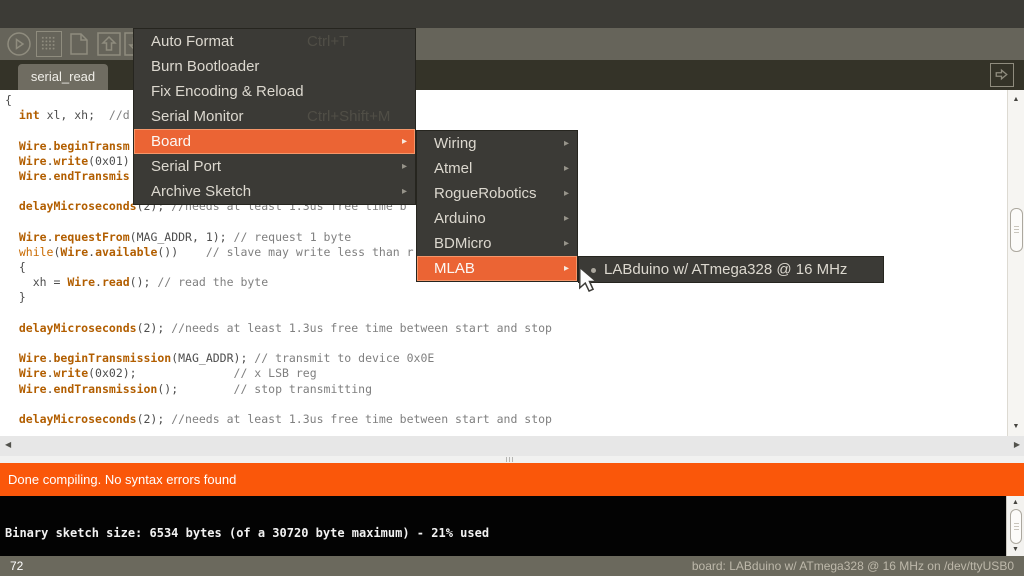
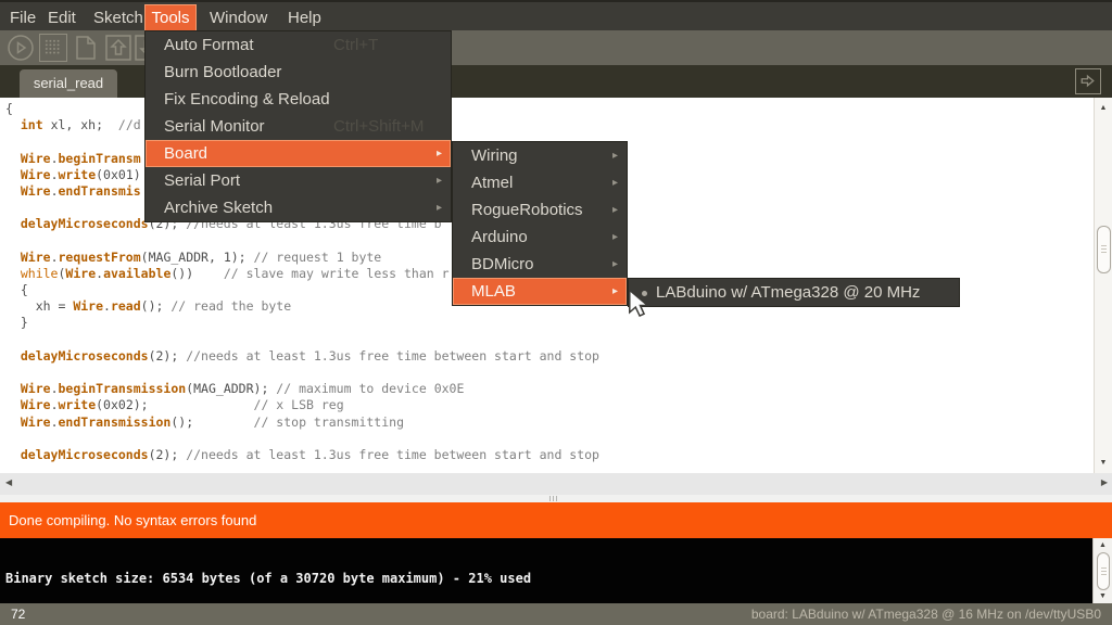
+ File
+ Edit
+ Sketch
+ Tools
+ Window
+ Help
  serial_read
  {
  int xl, xh; //d
  Wire.beginTransm
  Wire.write(0x01)
  Wire.endTransmis
  delayMicroseconds(2); //needs at least 1.3us free time b
  Wire.requestFrom(MAG_ADDR, 1); // request 1 byte
  while(Wire.available()) // slave may write less than r
  {
  xh = Wire.read(); // read the byte
  }
  delayMicroseconds(2); //needs at least 1.3us free time between start and stop
- Wire.beginTransmission(MAG_ADDR); // transmit to device 0x0E
+ Wire.beginTransmission(MAG_ADDR); // maximum to device 0x0E
  Wire.write(0x02); // x LSB reg
  Wire.endTransmission(); // stop transmitting
  delayMicroseconds(2); //needs at least 1.3us free time between start and stop
  ◀
  ▶
  Done compiling. No syntax errors found
  Binary sketch size: 6534 bytes (of a 30720 byte maximum) - 21% used
  72
  board: LABduino w/ ATmega328 @ 16 MHz on /dev/ttyUSB0
  Auto Format
  Burn Bootloader
  Fix Encoding & Reload
  Serial Monitor
  Board
  ▸
  Serial Port
  ▸
  Archive Sketch
  ▸
  Wiring
  ▸
  Atmel
  ▸
  RogueRobotics
  ▸
  Arduino
  ▸
  BDMicro
  ▸
  MLAB
  ▸
- LABduino w/ ATmega328 @ 16 MHz
+ LABduino w/ ATmega328 @ 20 MHz
